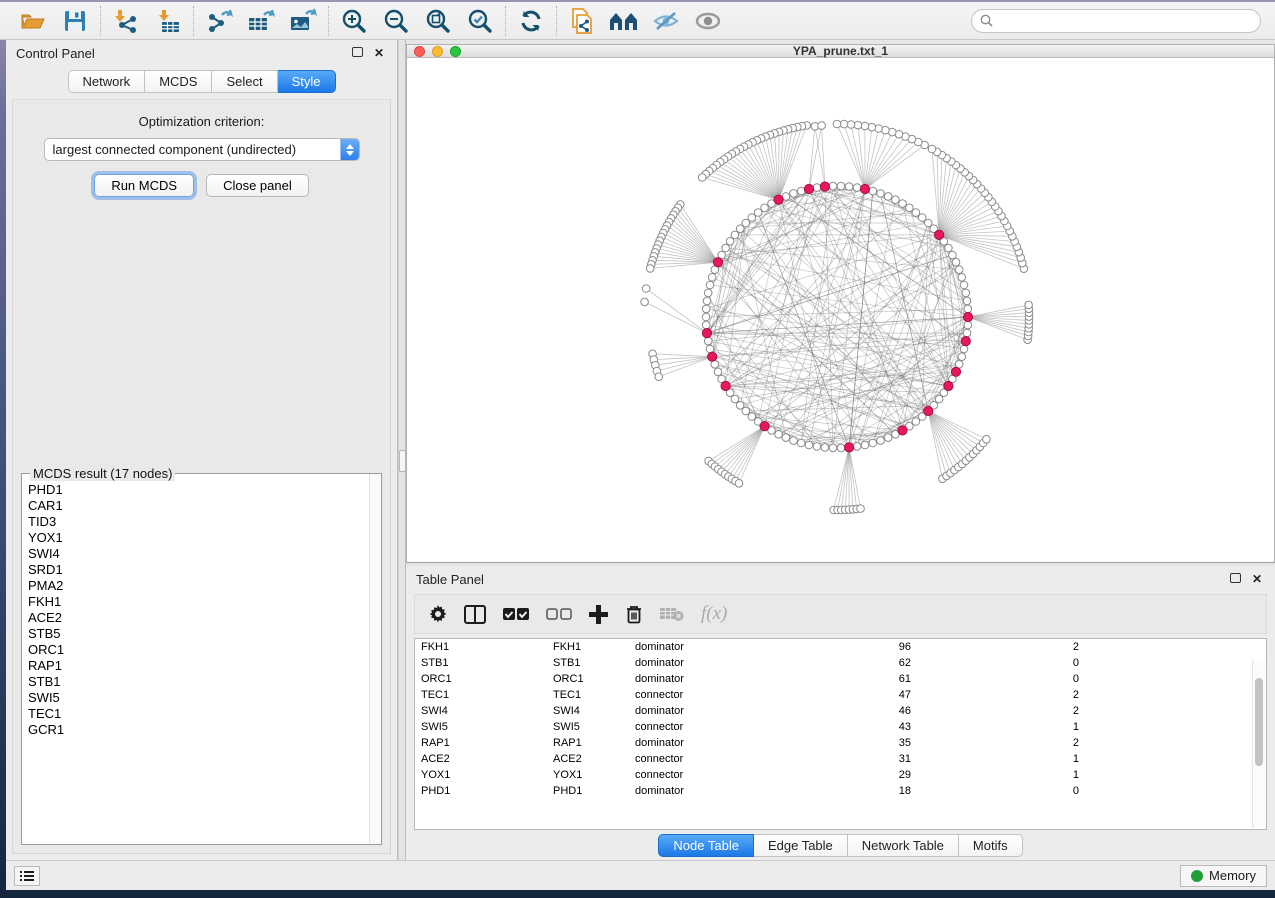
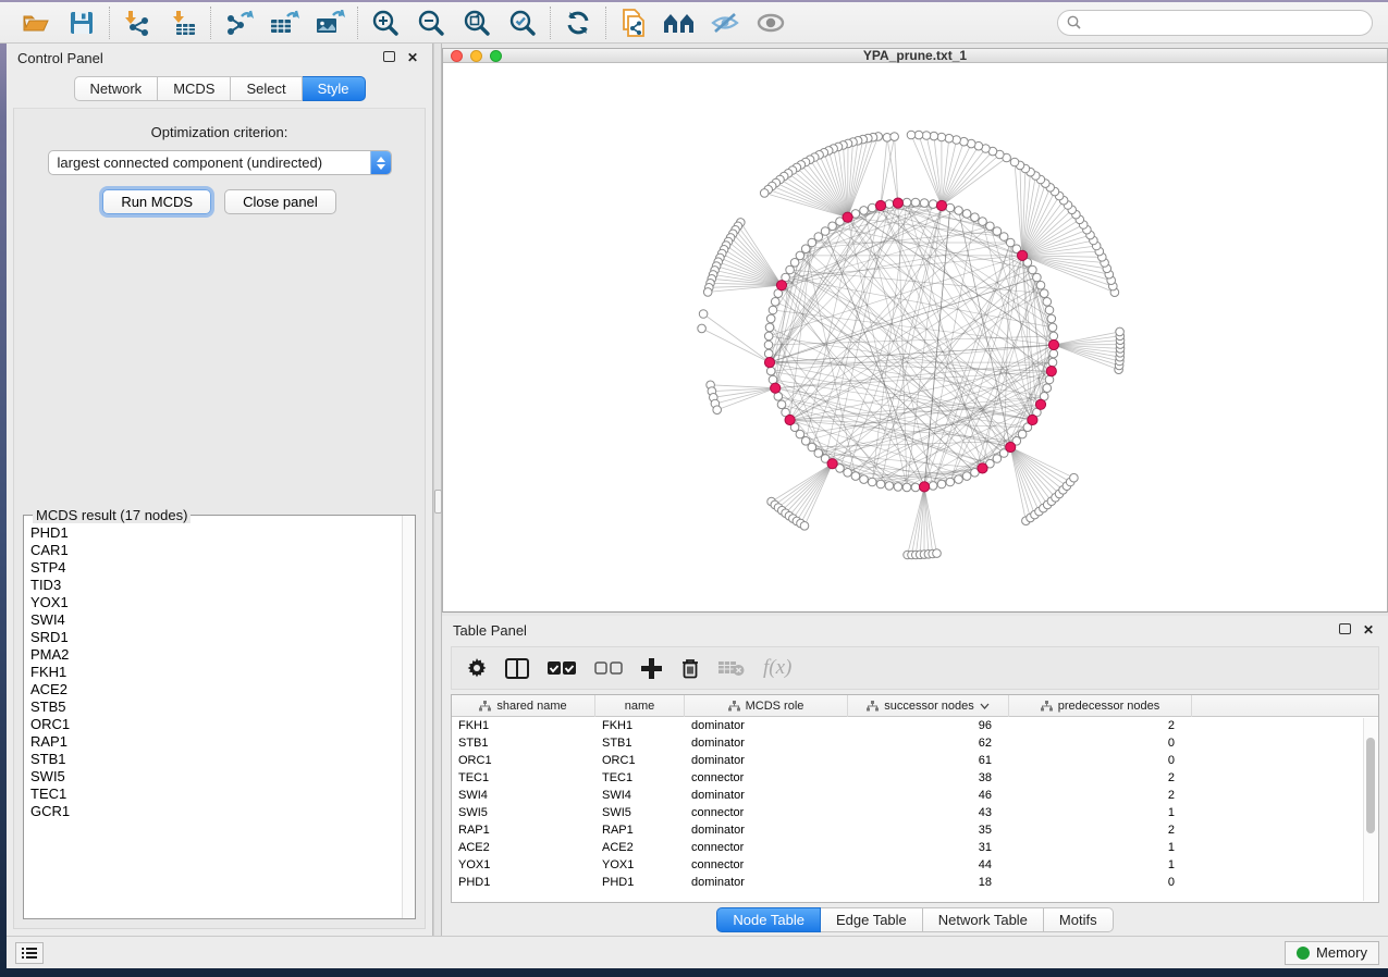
  Control Panel
  ✕
  Network
  MCDS
  Select
  Style
  Optimization criterion:
  largest connected component (undirected)
  Run MCDS
  Close panel
  MCDS result (17 nodes)
  PHD1
  CAR1
+ STP4
  TID3
  YOX1
  SWI4
  SRD1
  PMA2
  FKH1
  ACE2
  STB5
  ORC1
  RAP1
  STB1
  SWI5
  TEC1
  GCR1
  YPA_prune.txt_1
  Table Panel
  ✕
  f(x)
+ shared name
+ name
+ MCDS role
+ successor nodes
+ predecessor nodes
  FKH1
  FKH1
  dominator
  96
  2
  STB1
  STB1
  dominator
  62
  0
  ORC1
  ORC1
  dominator
  61
  0
  TEC1
  TEC1
  connector
- 47
+ 38
  2
  SWI4
  SWI4
  dominator
  46
  2
  SWI5
  SWI5
  connector
  43
  1
  RAP1
  RAP1
  dominator
  35
  2
  ACE2
  ACE2
  connector
  31
  1
  YOX1
  YOX1
  connector
- 29
+ 44
  1
  PHD1
  PHD1
  dominator
  18
  0
  Node Table
  Edge Table
  Network Table
  Motifs
  Memory
